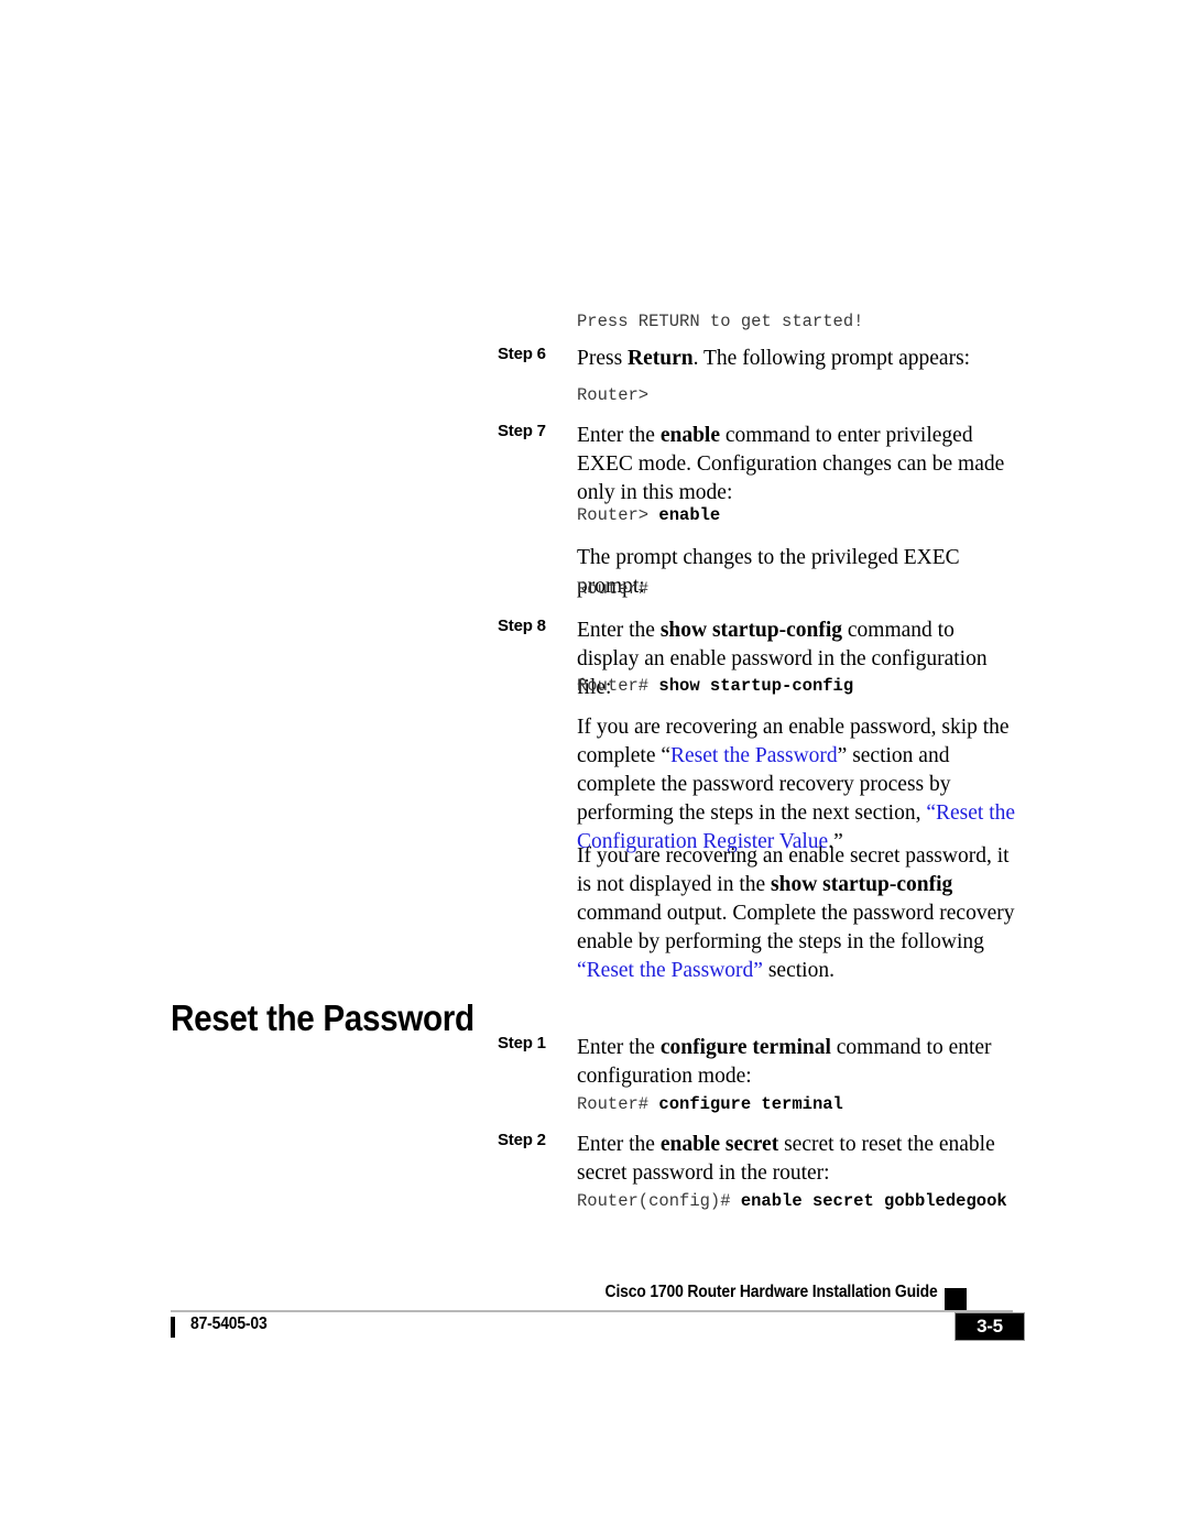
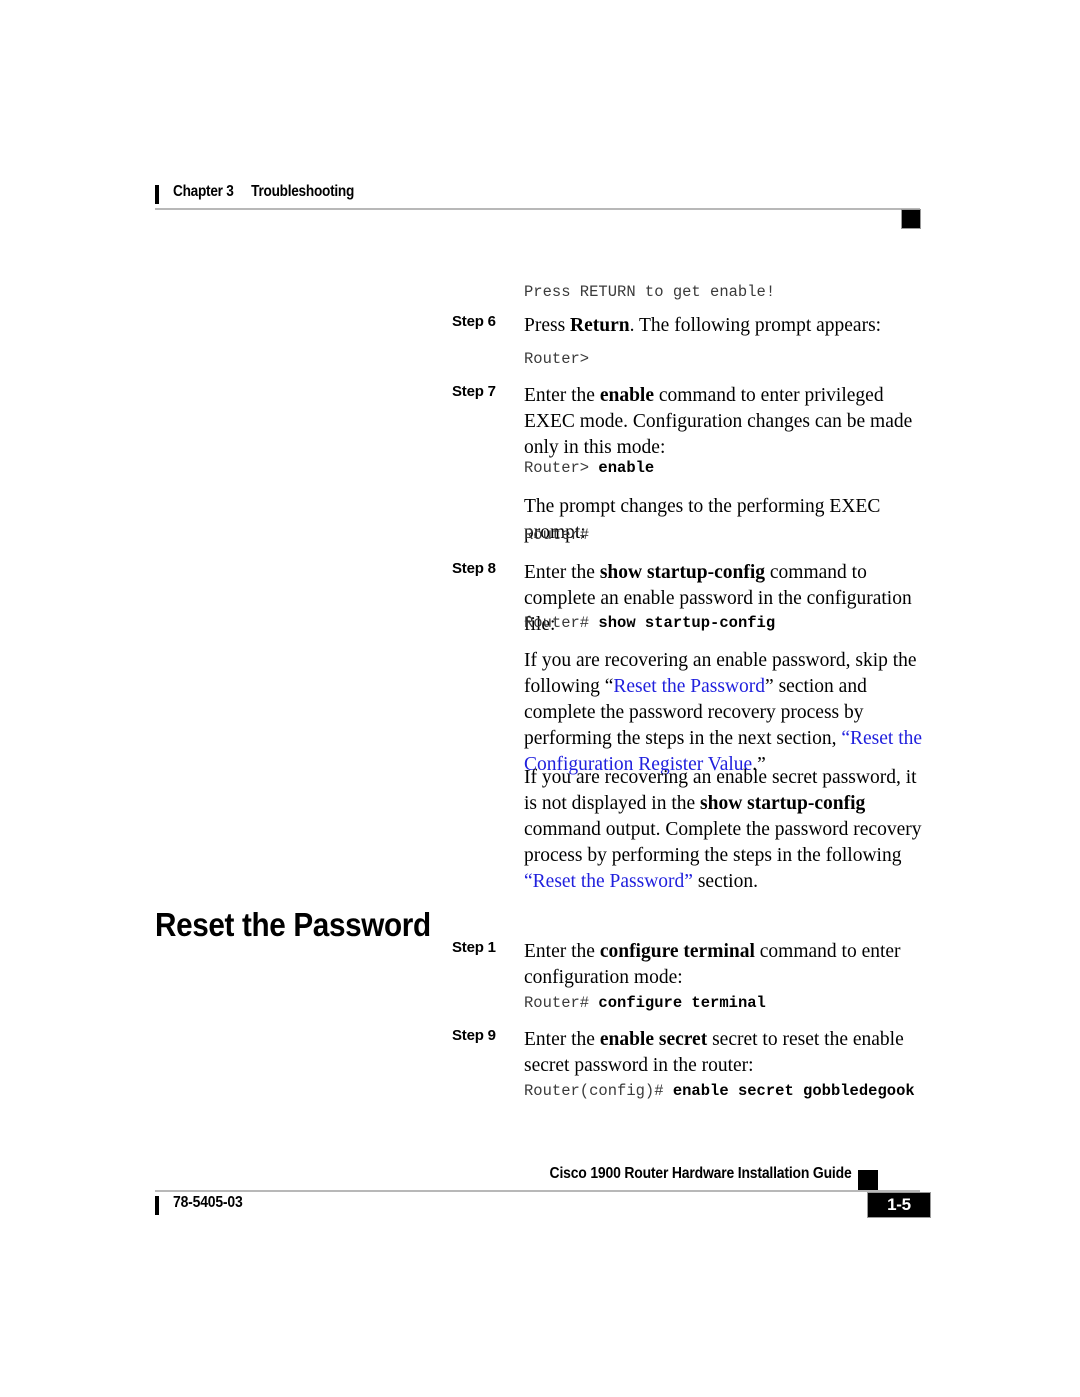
+ Chapter 3 Troubleshooting
- Press RETURN to get started!
+ Press RETURN to get enable!
  Step 6
  Press Return. The following prompt appears:
  Router>
  Step 7
  Enter the enable command to enter privileged EXEC mode. Configuration changes can be made only in this mode:
  Router> enable
- The prompt changes to the privileged EXEC prompt:
+ The prompt changes to the performing EXEC prompt:
  Router#
  Step 8
- Enter the show startup-config command to display an enable password in the configuration file:
+ Enter the show startup-config command to complete an enable password in the configuration file:
  Router# show startup-config
- If you are recovering an enable password, skip the complete “Reset the Password” section and complete the password recovery process by performing the steps in the next section, “Reset the Configuration Register Value.”
+ If you are recovering an enable password, skip the following “Reset the Password” section and complete the password recovery process by performing the steps in the next section, “Reset the Configuration Register Value.”
- If you are recovering an enable secret password, it is not displayed in the show startup-config command output. Complete the password recovery enable by performing the steps in the following “Reset the Password” section.
+ If you are recovering an enable secret password, it is not displayed in the show startup-config command output. Complete the password recovery process by performing the steps in the following “Reset the Password” section.
  Reset the Password
  Step 1
  Enter the configure terminal command to enter configuration mode:
  Router# configure terminal
- Step 2
+ Step 9
  Enter the enable secret secret to reset the enable secret password in the router:
  Router(config)# enable secret gobbledegook
- Cisco 1700 Router Hardware Installation Guide
+ Cisco 1900 Router Hardware Installation Guide
- 87-5405-03
+ 78-5405-03
- 3-5
+ 1-5
